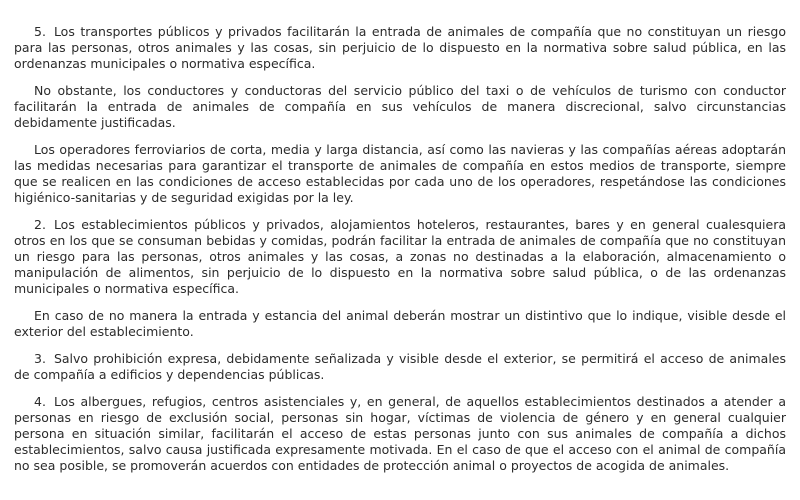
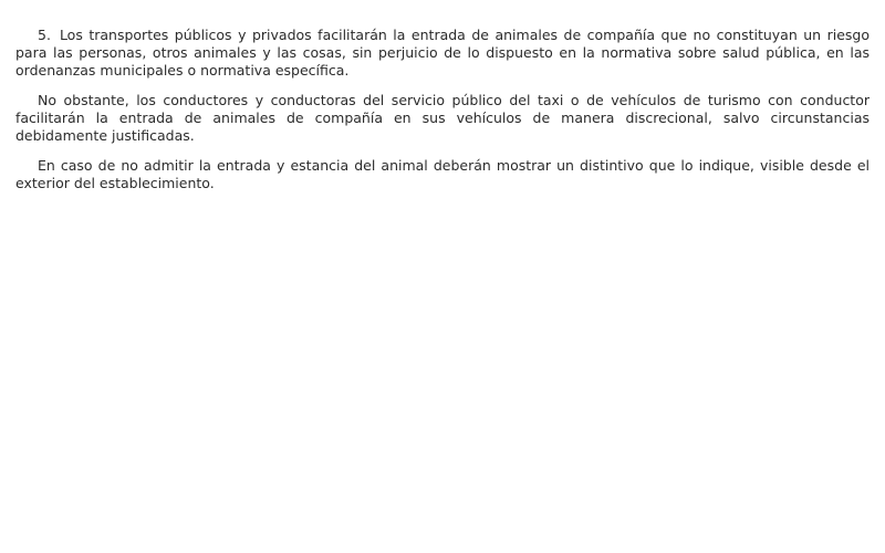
  5. Los transportes públicos y privados facilitarán la entrada de animales de compañía que no constituyan un riesgo para las personas, otros animales y las cosas, sin perjuicio de lo dispuesto en la normativa sobre salud pública, en las ordenanzas municipales o normativa específica.
  No obstante, los conductores y conductoras del servicio público del taxi o de vehículos de turismo con conductor facilitarán la entrada de animales de compañía en sus vehículos de manera discrecional, salvo circunstancias debidamente justificadas.
- Los operadores ferroviarios de corta, media y larga distancia, así como las navieras y las compañías aéreas adoptarán las medidas necesarias para garantizar el transporte de animales de compañía en estos medios de transporte, siempre que se realicen en las condiciones de acceso establecidas por cada uno de los operadores, respetándose las condiciones higiénico-sanitarias y de seguridad exigidas por la ley.
- 2. Los establecimientos públicos y privados, alojamientos hoteleros, restaurantes, bares y en general cualesquiera otros en los que se consuman bebidas y comidas, podrán facilitar la entrada de animales de compañía que no constituyan un riesgo para las personas, otros animales y las cosas, a zonas no destinadas a la elaboración, almacenamiento o manipulación de alimentos, sin perjuicio de lo dispuesto en la normativa sobre salud pública, o de las ordenanzas municipales o normativa específica.
- En caso de no manera la entrada y estancia del animal deberán mostrar un distintivo que lo indique, visible desde el exterior del establecimiento.
+ En caso de no admitir la entrada y estancia del animal deberán mostrar un distintivo que lo indique, visible desde el exterior del establecimiento.
- 3. Salvo prohibición expresa, debidamente señalizada y visible desde el exterior, se permitirá el acceso de animales de compañía a edificios y dependencias públicas.
- 4. Los albergues, refugios, centros asistenciales y, en general, de aquellos establecimientos destinados a atender a personas en riesgo de exclusión social, personas sin hogar, víctimas de violencia de género y en general cualquier persona en situación similar, facilitarán el acceso de estas personas junto con sus animales de compañía a dichos establecimientos, salvo causa justificada expresamente motivada. En el caso de que el acceso con el animal de compañía no sea posible, se promoverán acuerdos con entidades de protección animal o proyectos de acogida de animales.
